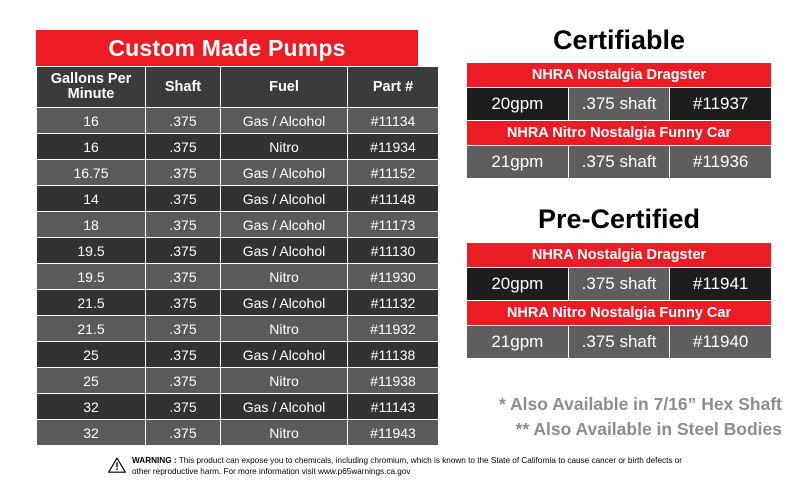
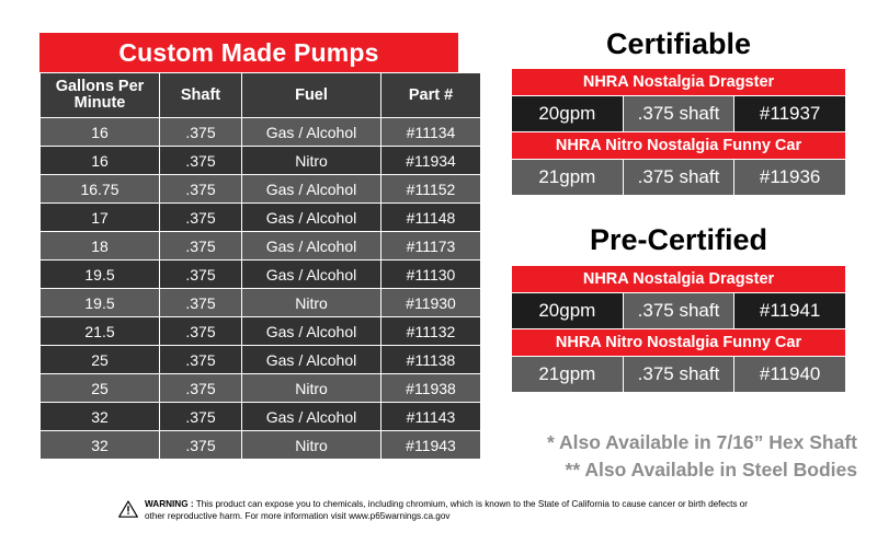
  Custom Made Pumps
  Gallons Per Minute	Shaft	Fuel	Part #
  16	.375	Gas / Alcohol	#11134
  16	.375	Nitro	#11934
  16.75	.375	Gas / Alcohol	#11152
- 14	.375	Gas / Alcohol	#11148
+ 17	.375	Gas / Alcohol	#11148
  18	.375	Gas / Alcohol	#11173
  19.5	.375	Gas / Alcohol	#11130
  19.5	.375	Nitro	#11930
  21.5	.375	Gas / Alcohol	#11132
- 21.5	.375	Nitro	#11932
  25	.375	Gas / Alcohol	#11138
  25	.375	Nitro	#11938
  32	.375	Gas / Alcohol	#11143
  32	.375	Nitro	#11943
  Certifiable
  NHRA Nostalgia Dragster
  20gpm	.375 shaft	#11937
  NHRA Nitro Nostalgia Funny Car
  21gpm	.375 shaft	#11936
  Pre-Certified
  NHRA Nostalgia Dragster
  20gpm	.375 shaft	#11941
  NHRA Nitro Nostalgia Funny Car
  21gpm	.375 shaft	#11940
  * Also Available in 7/16” Hex Shaft
  ** Also Available in Steel Bodies
  WARNING : This product can expose you to chemicals, including chromium, which is known to the State of California to cause cancer or birth defects or other reproductive harm. For more information visit www.p65warnings.ca.gov
